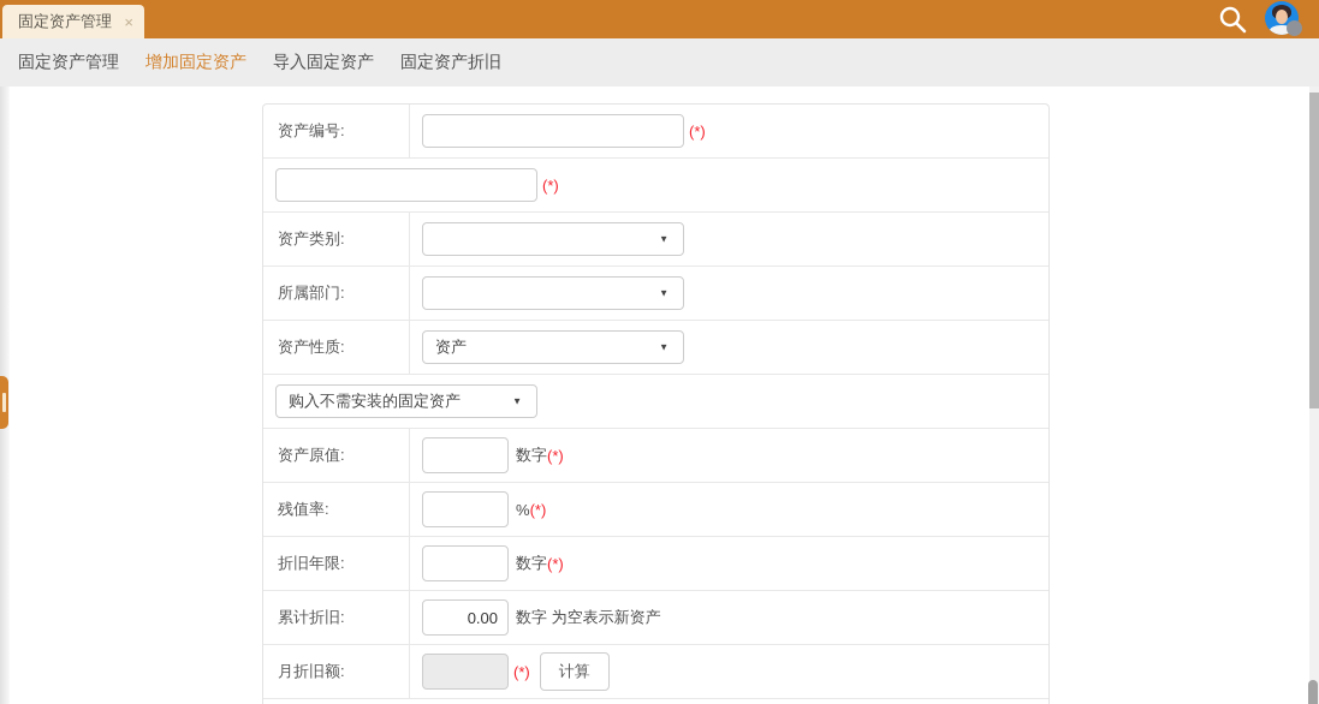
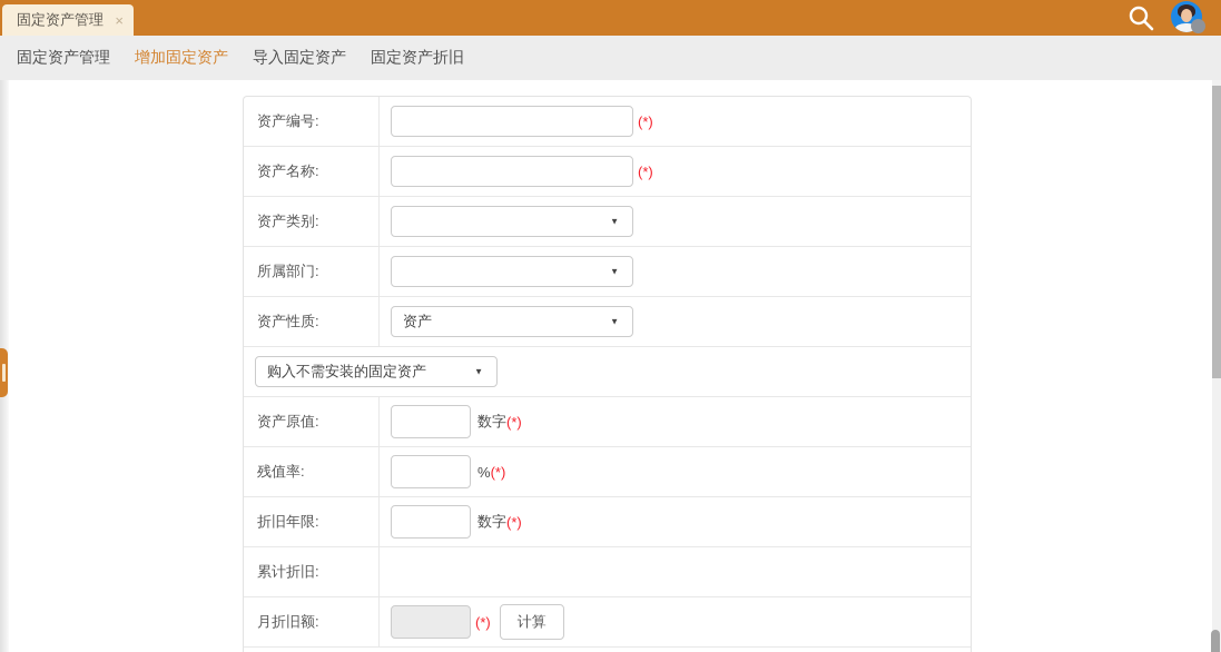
  固定资产管理
  ×
  固定资产管理
  增加固定资产
  导入固定资产
  固定资产折旧
  资产编号:
  (*)
+ 资产名称:
  (*)
  资产类别:
  ▼
  所属部门:
  ▼
  资产性质:
  资产
  ▼
  购入不需安装的固定资产
  ▼
  资产原值:
  数字
  (*)
  残值率:
  %
  (*)
  折旧年限:
  数字
  (*)
  累计折旧:
- 0.00
- 数字 为空表示新资产
  月折旧额:
  (*)
  计算
